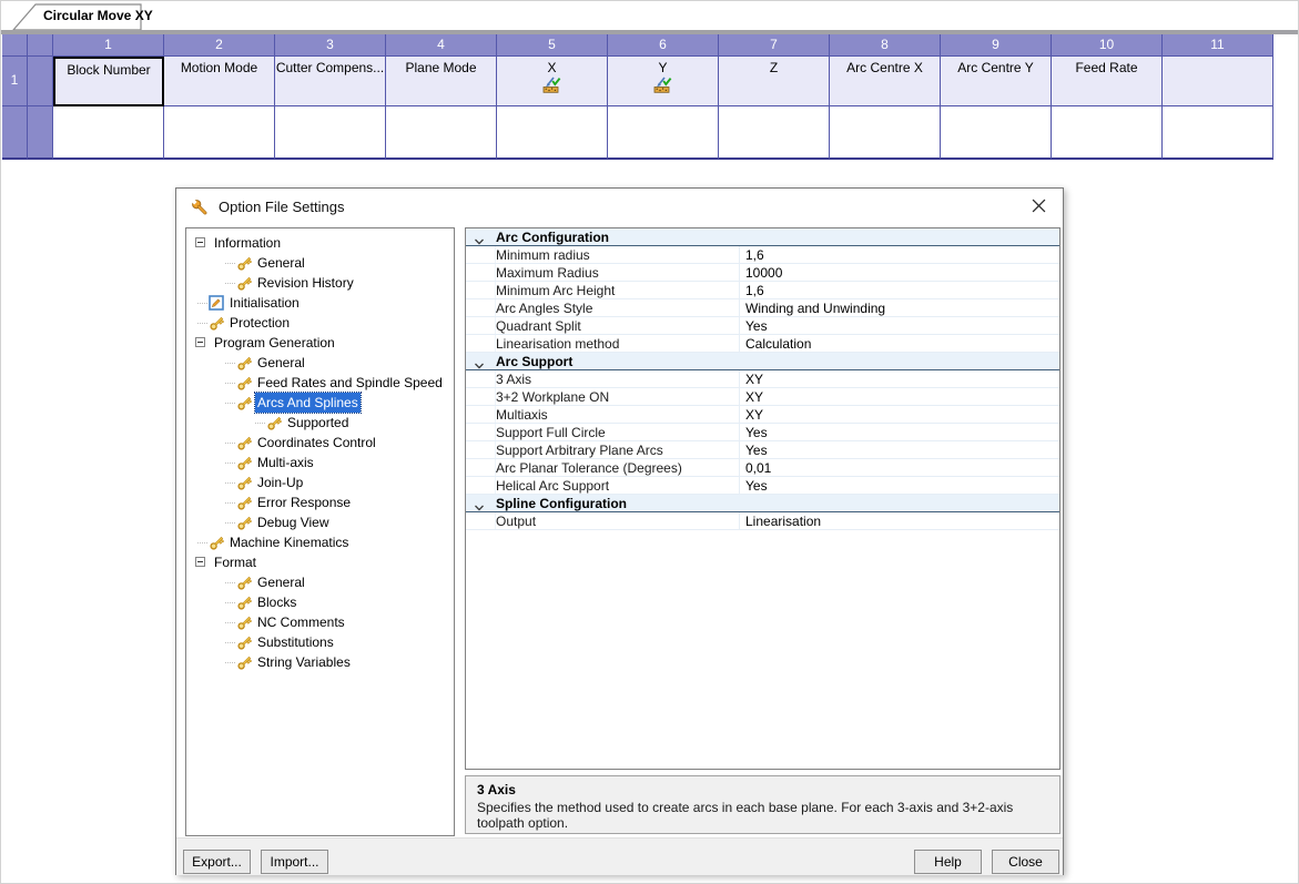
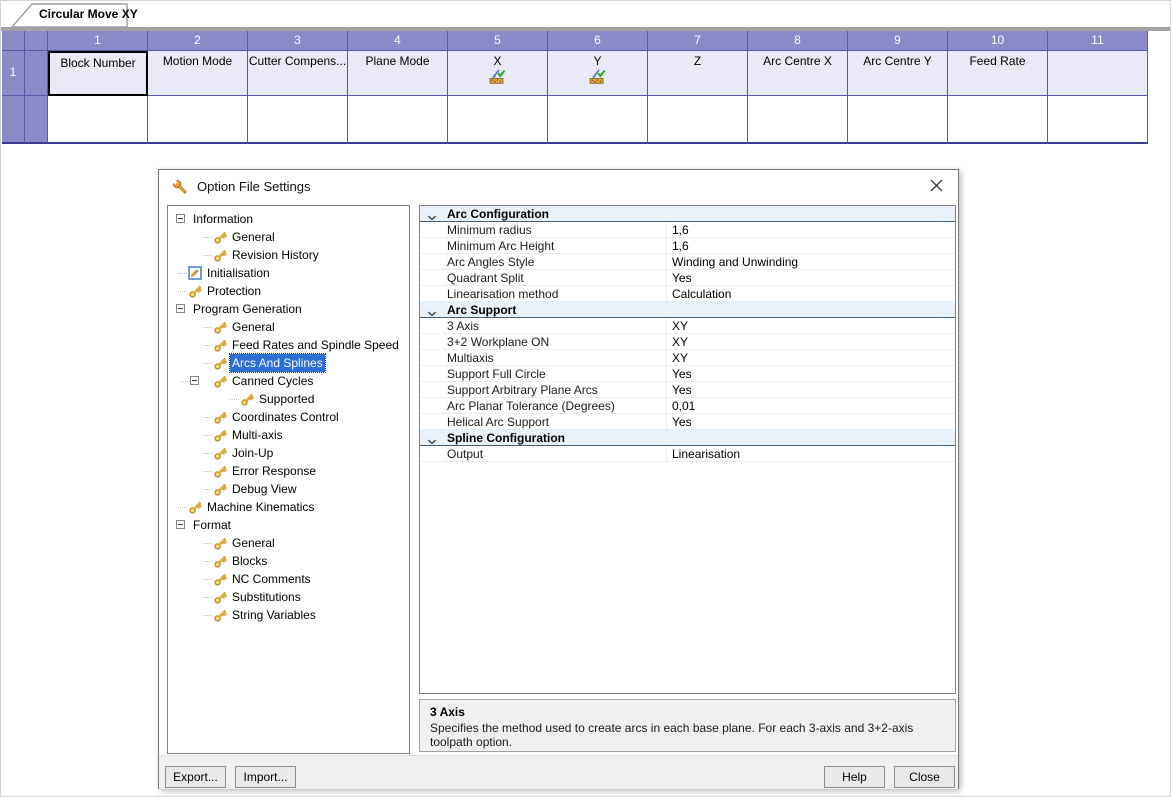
  Circular Move XY
  1
  2
  3
  4
  5
  6
  7
  8
  9
  10
  11
  1
  Block Number
  Motion Mode
  Cutter Compens...
  Plane Mode
  X
  Y
  Z
  Arc Centre X
  Arc Centre Y
  Feed Rate
  Option File Settings
  Information
  General
  Revision History
  Initialisation
  Protection
  Program Generation
  General
  Feed Rates and Spindle Speed
  Arcs And Splines
+ Canned Cycles
  Supported
  Coordinates Control
  Multi-axis
  Join-Up
  Error Response
  Debug View
  Machine Kinematics
  Format
  General
  Blocks
  NC Comments
  Substitutions
  String Variables
  Arc Configuration
  Minimum radius
  1,6
- Maximum Radius
- 10000
  Minimum Arc Height
  1,6
  Arc Angles Style
  Winding and Unwinding
  Quadrant Split
  Yes
  Linearisation method
  Calculation
  Arc Support
  3 Axis
  XY
  3+2 Workplane ON
  XY
  Multiaxis
  XY
  Support Full Circle
  Yes
  Support Arbitrary Plane Arcs
  Yes
  Arc Planar Tolerance (Degrees)
  0,01
  Helical Arc Support
  Yes
  Spline Configuration
  Output
  Linearisation
  3 Axis
  Specifies the method used to create arcs in each base plane. For each 3-axis and 3+2-axis toolpath option.
  Export...
  Import...
  Help
  Close
